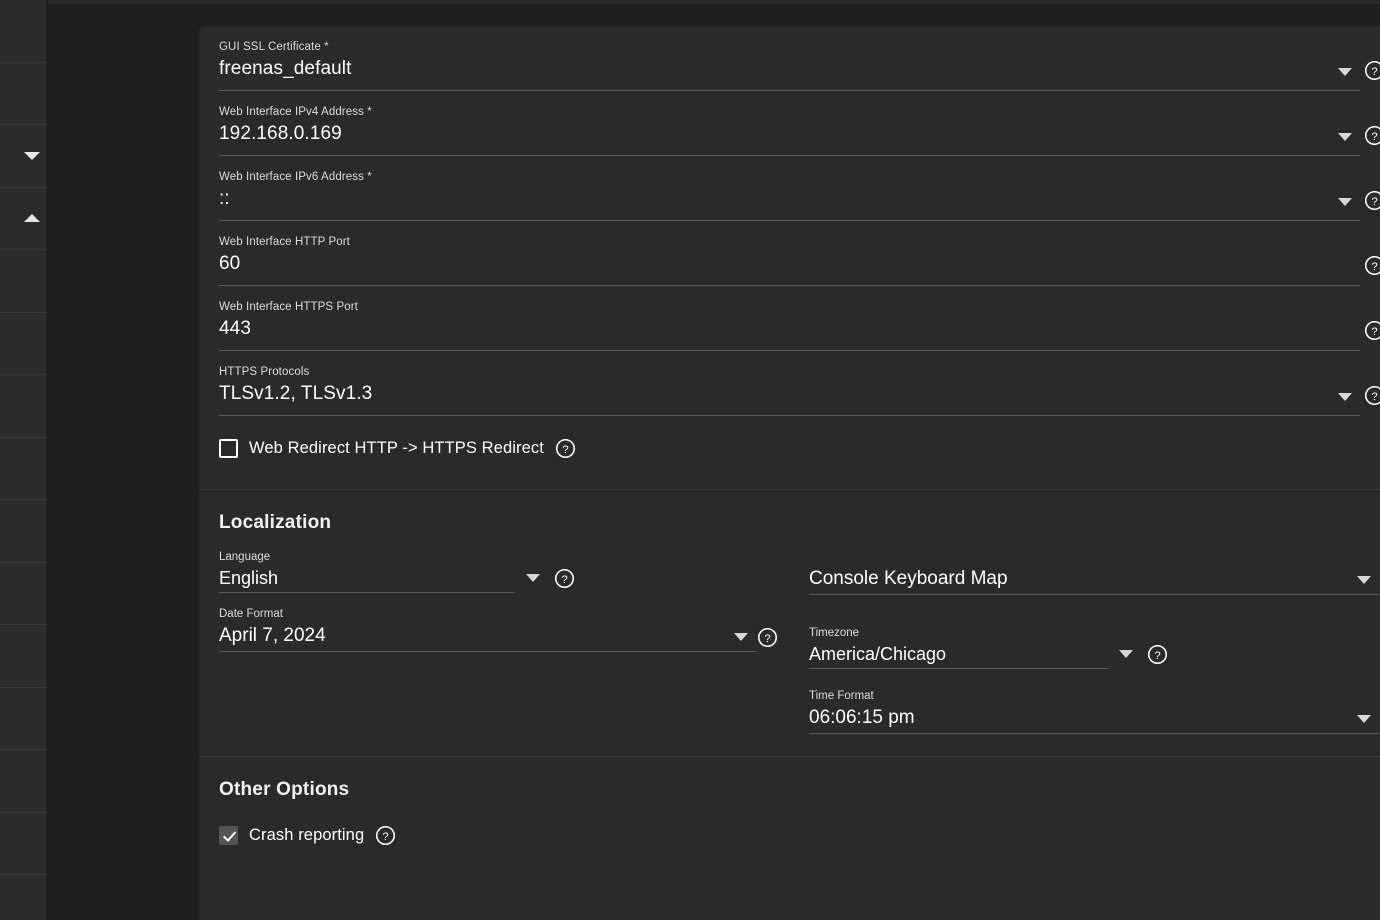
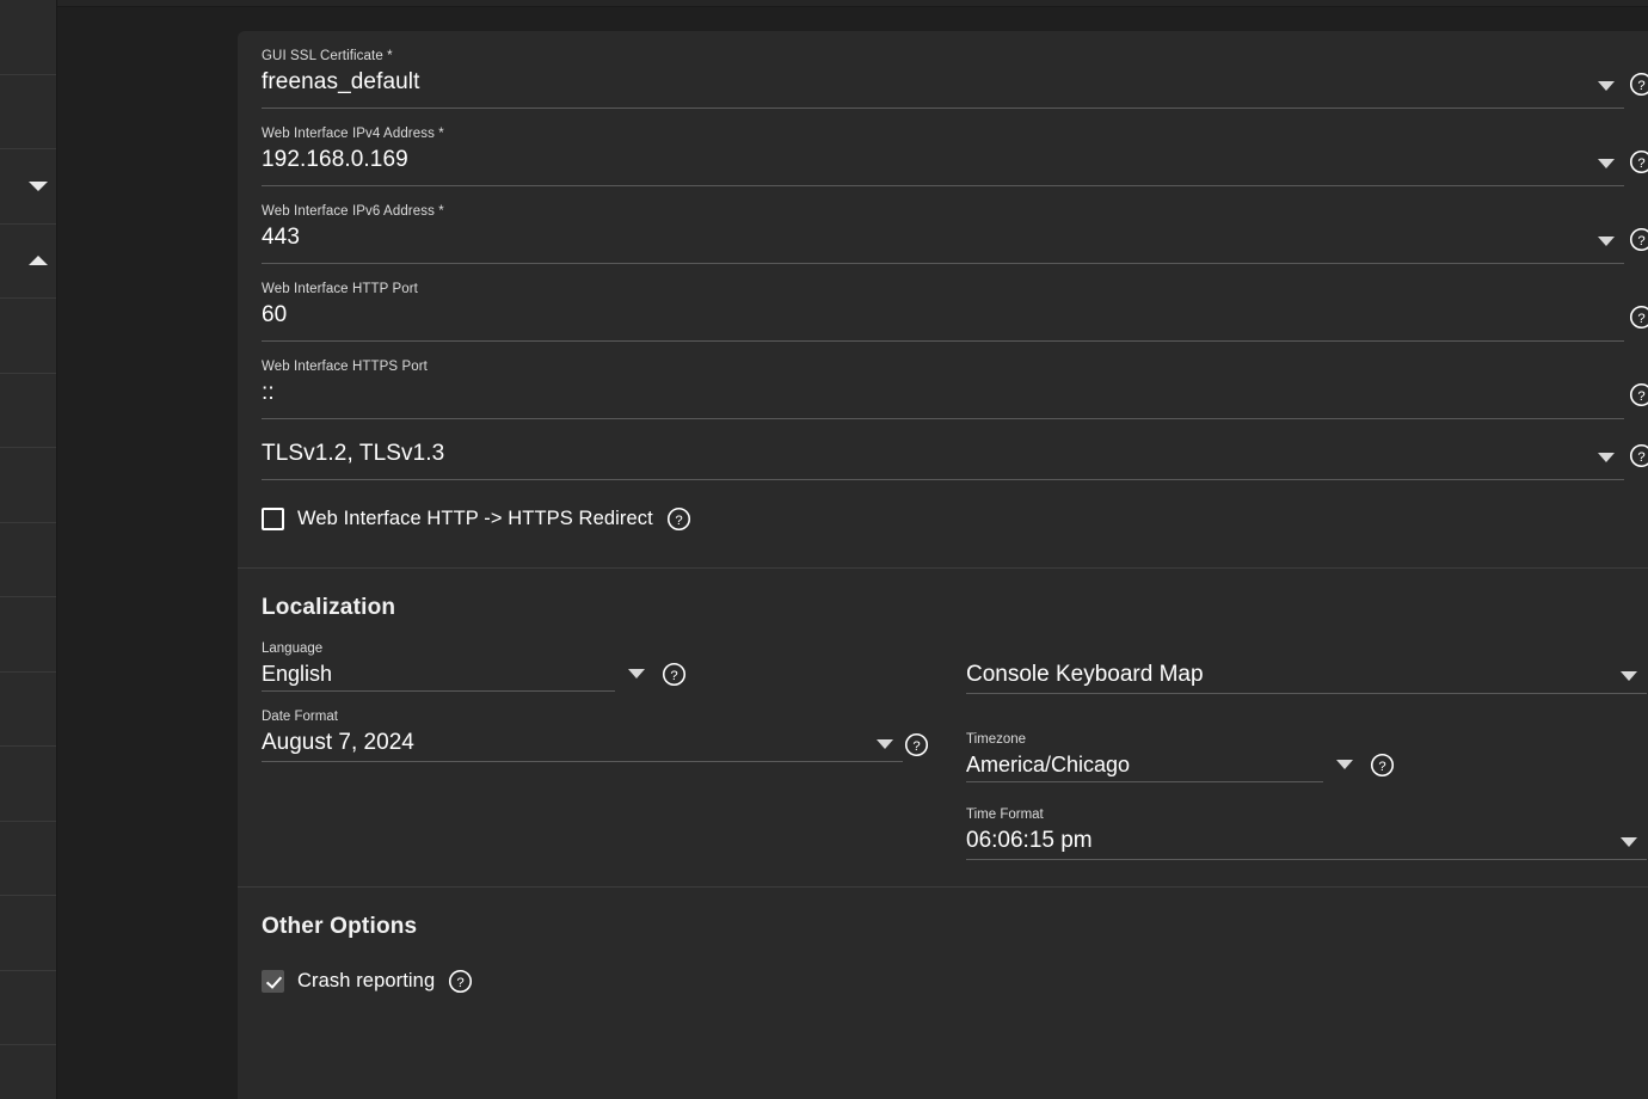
  GUI SSL Certificate *
  freenas_default
  ?
  Web Interface IPv4 Address *
  192.168.0.169
  ?
  Web Interface IPv6 Address *
- ::
+ 443
  ?
  Web Interface HTTP Port
  60
  ?
  Web Interface HTTPS Port
- 443
+ ::
  ?
- HTTPS Protocols
  TLSv1.2, TLSv1.3
  ?
- Web Redirect HTTP -> HTTPS Redirect
+ Web Interface HTTP -> HTTPS Redirect
  ?
  Localization
  Language
  English
  ?
  Date Format
- April 7, 2024
+ August 7, 2024
  ?
  Console Keyboard Map
  Timezone
  America/Chicago
  ?
  Time Format
  06:06:15 pm
  Other Options
  Crash reporting
  ?
